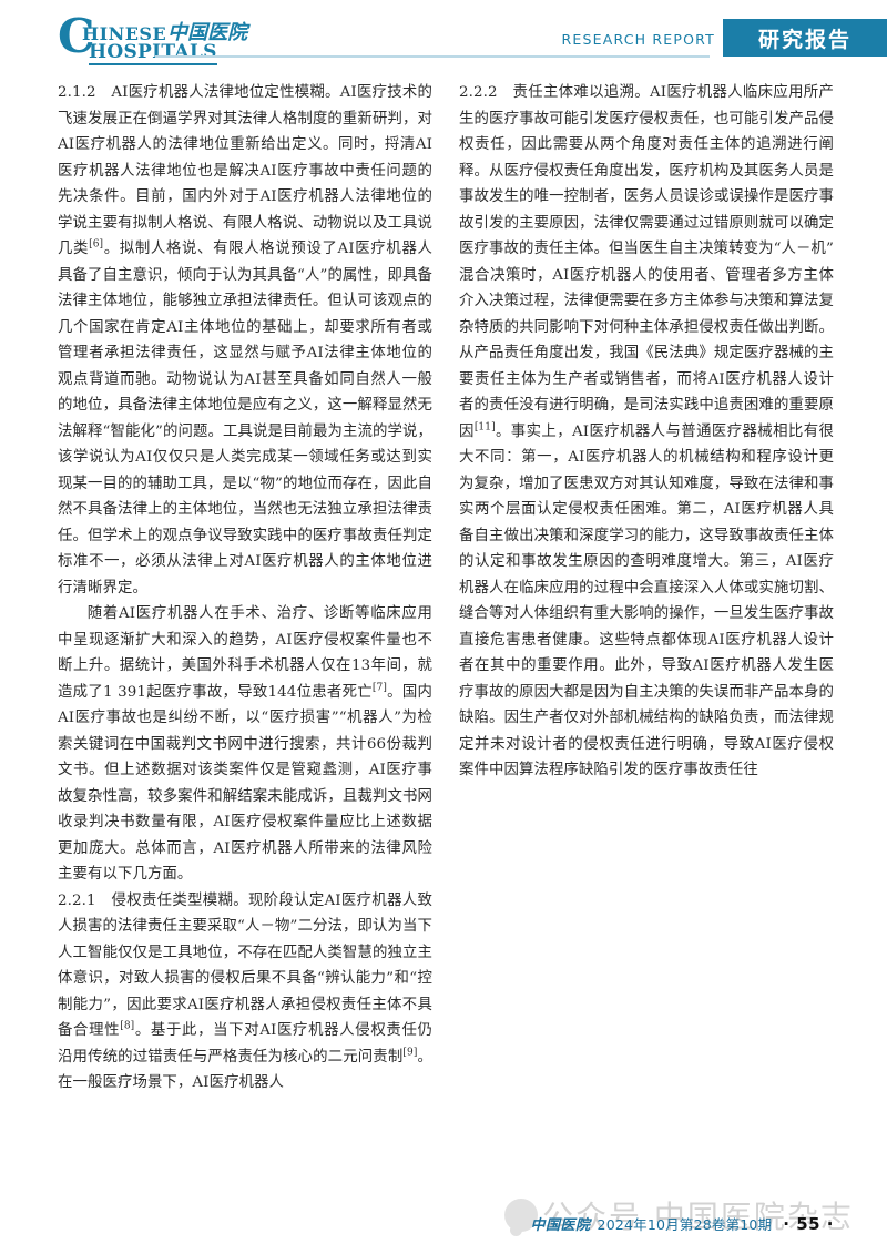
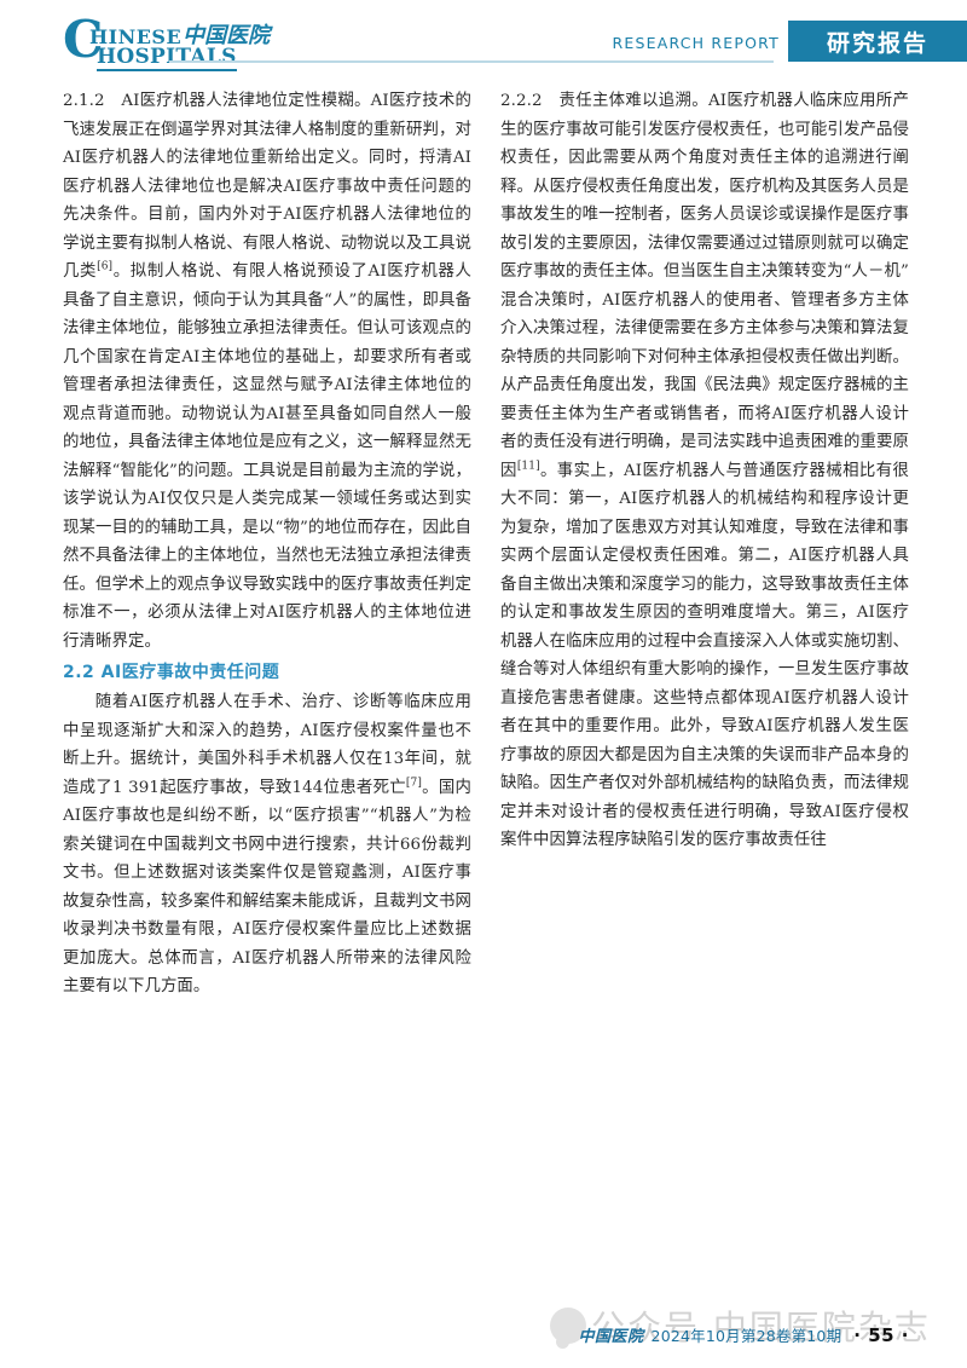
  C
  HINESE
  中国医院
  HOSPITALS
  RESEARCH REPORT
  研究报告
  2.1.2 AI医疗机器人法律地位定性模糊。AI医疗技术的飞速发展正在倒逼学界对其法律人格制度的重新研判，对AI医疗机器人的法律地位重新给出定义。同时，捋清AI医疗机器人法律地位也是解决AI医疗事故中责任问题的先决条件。目前，国内外对于AI医疗机器人法律地位的学说主要有拟制人格说、有限人格说、动物说以及工具说几类[6]。拟制人格说、有限人格说预设了AI医疗机器人具备了自主意识，倾向于认为其具备“人”的属性，即具备法律主体地位，能够独立承担法律责任。但认可该观点的几个国家在肯定AI主体地位的基础上，却要求所有者或管理者承担法律责任，这显然与赋予AI法律主体地位的观点背道而驰。动物说认为AI甚至具备如同自然人一般的地位，具备法律主体地位是应有之义，这一解释显然无法解释“智能化”的问题。工具说是目前最为主流的学说，该学说认为AI仅仅只是人类完成某一领域任务或达到实现某一目的的辅助工具，是以“物”的地位而存在，因此自然不具备法律上的主体地位，当然也无法独立承担法律责任。但学术上的观点争议导致实践中的医疗事故责任判定标准不一，必须从法律上对AI医疗机器人的主体地位进行清晰界定。
+ 2.2 AI医疗事故中责任问题
  随着AI医疗机器人在手术、治疗、诊断等临床应用中呈现逐渐扩大和深入的趋势，AI医疗侵权案件量也不断上升。据统计，美国外科手术机器人仅在13年间，就造成了1 391起医疗事故，导致144位患者死亡[7]。国内AI医疗事故也是纠纷不断，以“医疗损害”“机器人”为检索关键词在中国裁判文书网中进行搜索，共计66份裁判文书。但上述数据对该类案件仅是管窥蠡测，AI医疗事故复杂性高，较多案件和解结案未能成诉，且裁判文书网收录判决书数量有限，AI医疗侵权案件量应比上述数据更加庞大。总体而言，AI医疗机器人所带来的法律风险主要有以下几方面。
- 2.2.1 侵权责任类型模糊。现阶段认定AI医疗机器人致人损害的法律责任主要采取“人－物”二分法，即认为当下人工智能仅仅是工具地位，不存在匹配人类智慧的独立主体意识，对致人损害的侵权后果不具备“辨认能力”和“控制能力”，因此要求AI医疗机器人承担侵权责任主体不具备合理性[8]。基于此，当下对AI医疗机器人侵权责任仍沿用传统的过错责任与严格责任为核心的二元问责制[9]。在一般医疗场景下，AI医疗机器人
  2.2.2 责任主体难以追溯。AI医疗机器人临床应用所产生的医疗事故可能引发医疗侵权责任，也可能引发产品侵权责任，因此需要从两个角度对责任主体的追溯进行阐释。从医疗侵权责任角度出发，医疗机构及其医务人员是事故发生的唯一控制者，医务人员误诊或误操作是医疗事故引发的主要原因，法律仅需要通过过错原则就可以确定医疗事故的责任主体。但当医生自主决策转变为“人－机”混合决策时，AI医疗机器人的使用者、管理者多方主体介入决策过程，法律便需要在多方主体参与决策和算法复杂特质的共同影响下对何种主体承担侵权责任做出判断。从产品责任角度出发，我国《民法典》规定医疗器械的主要责任主体为生产者或销售者，而将AI医疗机器人设计者的责任没有进行明确，是司法实践中追责困难的重要原因[11]。事实上，AI医疗机器人与普通医疗器械相比有很大不同：第一，AI医疗机器人的机械结构和程序设计更为复杂，增加了医患双方对其认知难度，导致在法律和事实两个层面认定侵权责任困难。第二，AI医疗机器人具备自主做出决策和深度学习的能力，这导致事故责任主体的认定和事故发生原因的查明难度增大。第三，AI医疗机器人在临床应用的过程中会直接深入人体或实施切割、缝合等对人体组织有重大影响的操作，一旦发生医疗事故直接危害患者健康。这些特点都体现AI医疗机器人设计者在其中的重要作用。此外，导致AI医疗机器人发生医疗事故的原因大都是因为自主决策的失误而非产品本身的缺陷。因生产者仅对外部机械结构的缺陷负责，而法律规定并未对设计者的侵权责任进行明确，导致AI医疗侵权案件中因算法程序缺陷引发的医疗事故责任往
  公众号 中国医院杂志
  中国医院
  2024年10月第28卷第10期
  · 55 ·
